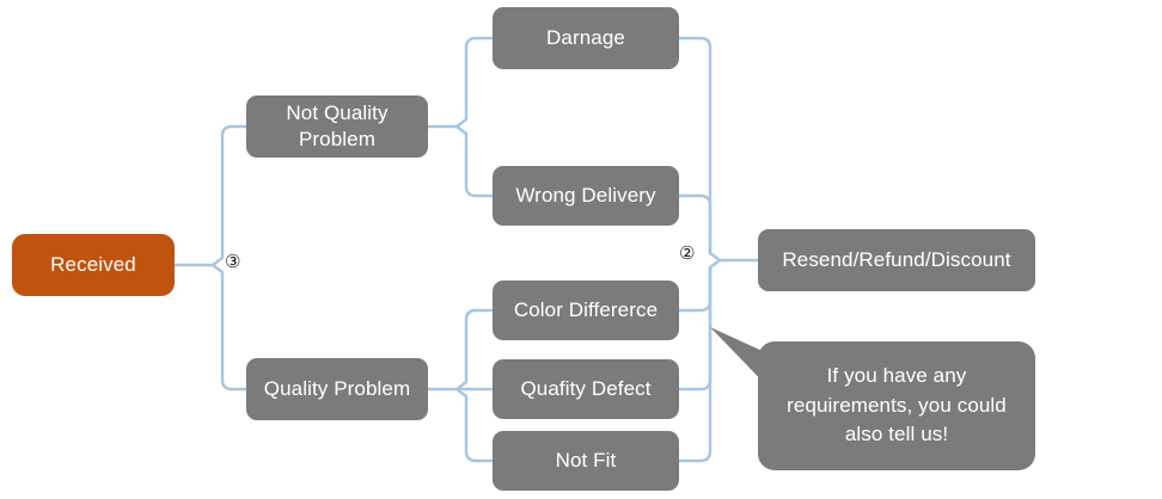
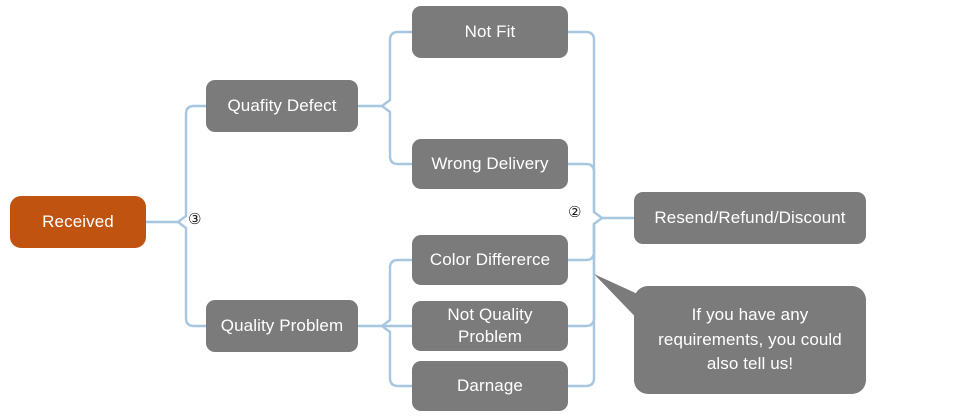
  Received
- Not Quality Problem
+ Quafity Defect
  Quality Problem
- Darnage
+ Not Fit
  Wrong Delivery
  Color Differerce
- Quafity Defect
+ Not Quality Problem
- Not Fit
+ Darnage
  Resend/Refund/Discount
  If you have any requirements, you could also tell us!
  ③
  ②
